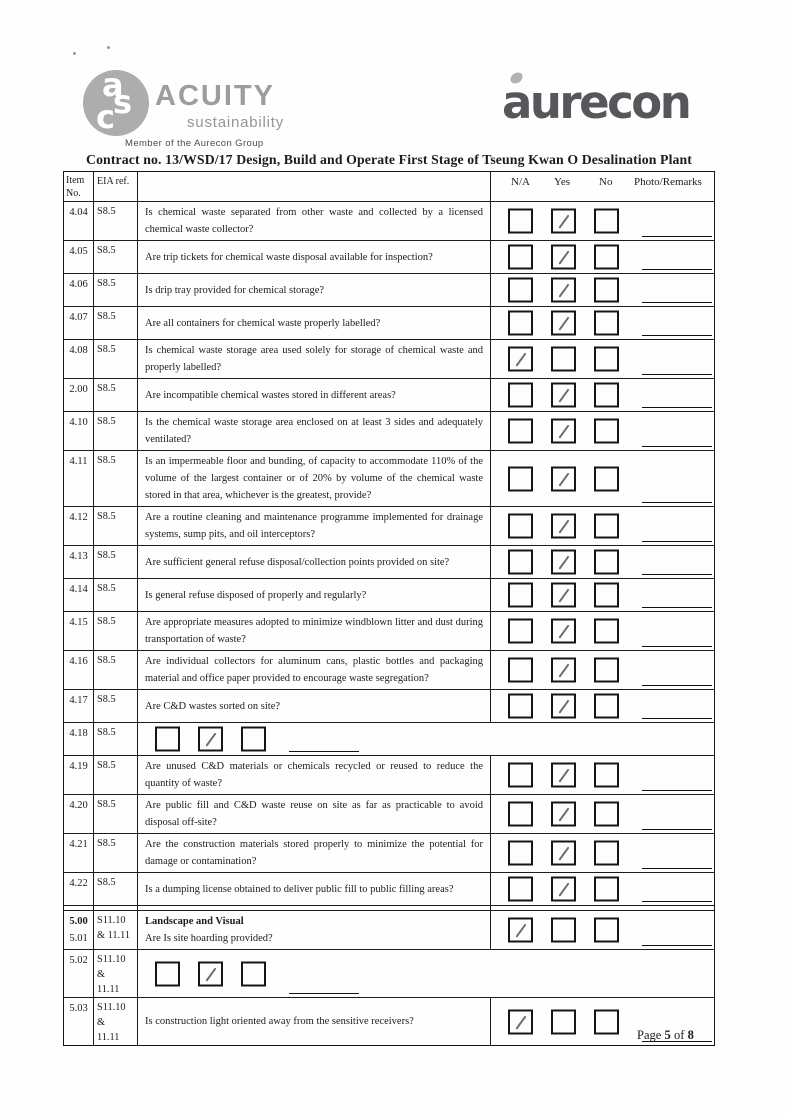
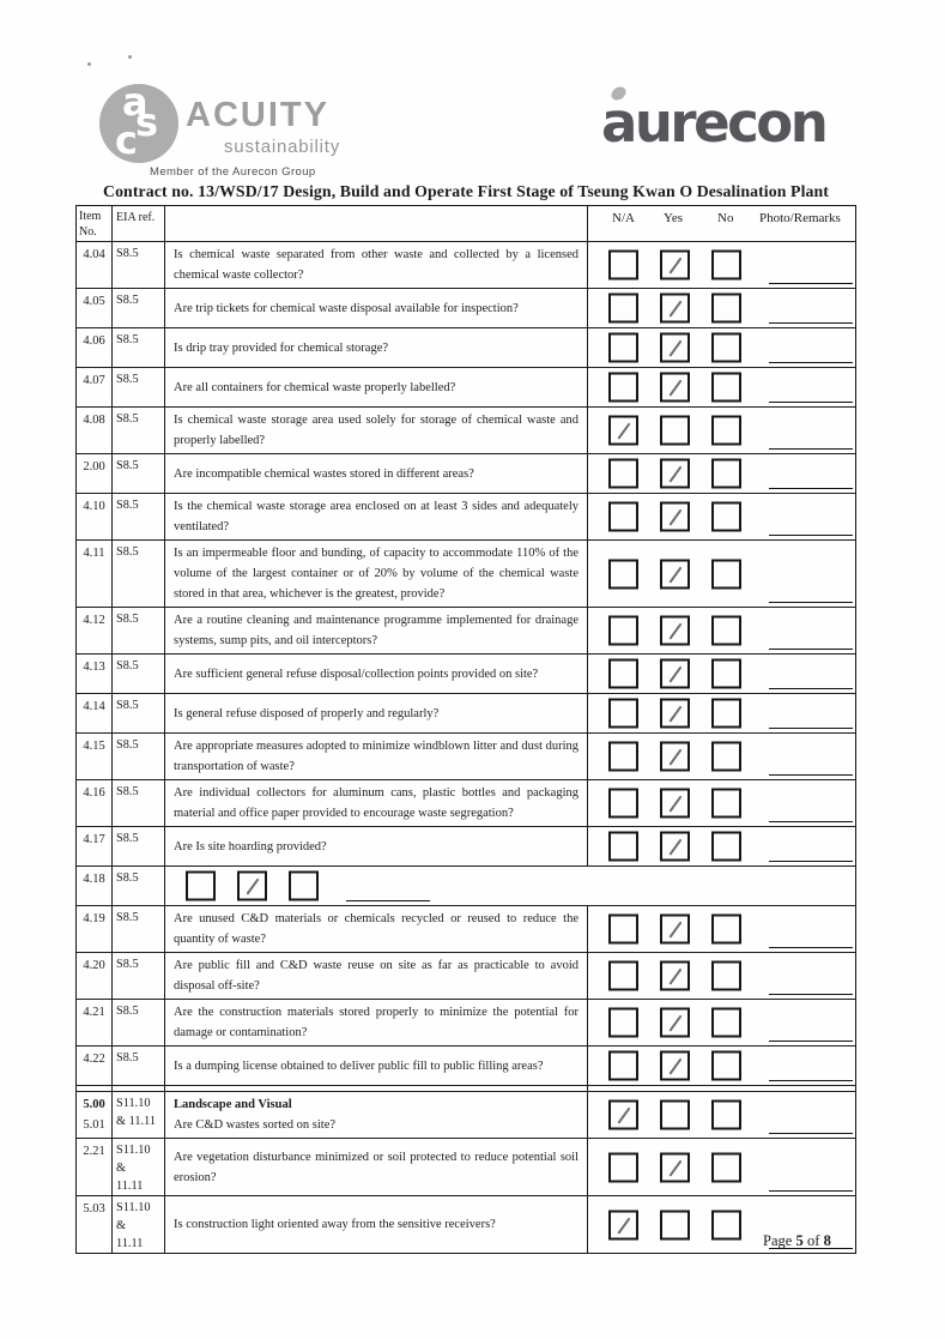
  a
  s
  c
  ACUITY
  sustainability
  Member of the Aurecon Group
  aurecon
  Contract no. 13/WSD/17 Design, Build and Operate First Stage of Tseung Kwan O Desalination Plant
  Item
  No.
  EIA ref.
  N/A
  Yes
  No
  Photo/Remarks
  4.04
  S8.5
  Is chemical waste separated from other waste and collected by a licensed chemical waste collector?
  4.05
  S8.5
  Are trip tickets for chemical waste disposal available for inspection?
  4.06
  S8.5
  Is drip tray provided for chemical storage?
  4.07
  S8.5
  Are all containers for chemical waste properly labelled?
  4.08
  S8.5
  Is chemical waste storage area used solely for storage of chemical waste and properly labelled?
  2.00
  S8.5
  Are incompatible chemical wastes stored in different areas?
  4.10
  S8.5
  Is the chemical waste storage area enclosed on at least 3 sides and adequately ventilated?
  4.11
  S8.5
  Is an impermeable floor and bunding, of capacity to accommodate 110% of the volume of the largest container or of 20% by volume of the chemical waste stored in that area, whichever is the greatest, provide?
  4.12
  S8.5
  Are a routine cleaning and maintenance programme implemented for drainage systems, sump pits, and oil interceptors?
  4.13
  S8.5
  Are sufficient general refuse disposal/collection points provided on site?
  4.14
  S8.5
  Is general refuse disposed of properly and regularly?
  4.15
  S8.5
  Are appropriate measures adopted to minimize windblown litter and dust during transportation of waste?
  4.16
  S8.5
  Are individual collectors for aluminum cans, plastic bottles and packaging material and office paper provided to encourage waste segregation?
  4.17
  S8.5
- Are C&D wastes sorted on site?
+ Are Is site hoarding provided?
  4.18
  S8.5
  4.19
  S8.5
  Are unused C&D materials or chemicals recycled or reused to reduce the quantity of waste?
  4.20
  S8.5
  Are public fill and C&D waste reuse on site as far as practicable to avoid disposal off-site?
  4.21
  S8.5
  Are the construction materials stored properly to minimize the potential for damage or contamination?
  4.22
  S8.5
  Is a dumping license obtained to deliver public fill to public filling areas?
  5.00
  5.01
  S11.10
  & 11.11
  Landscape and Visual
- Are Is site hoarding provided?
+ Are C&D wastes sorted on site?
- 5.02
+ 2.21
  S11.10 &
  11.11
+ Are vegetation disturbance minimized or soil protected to reduce potential soil erosion?
  5.03
  S11.10 &
  11.11
  Is construction light oriented away from the sensitive receivers?
  Page 5 of 8
